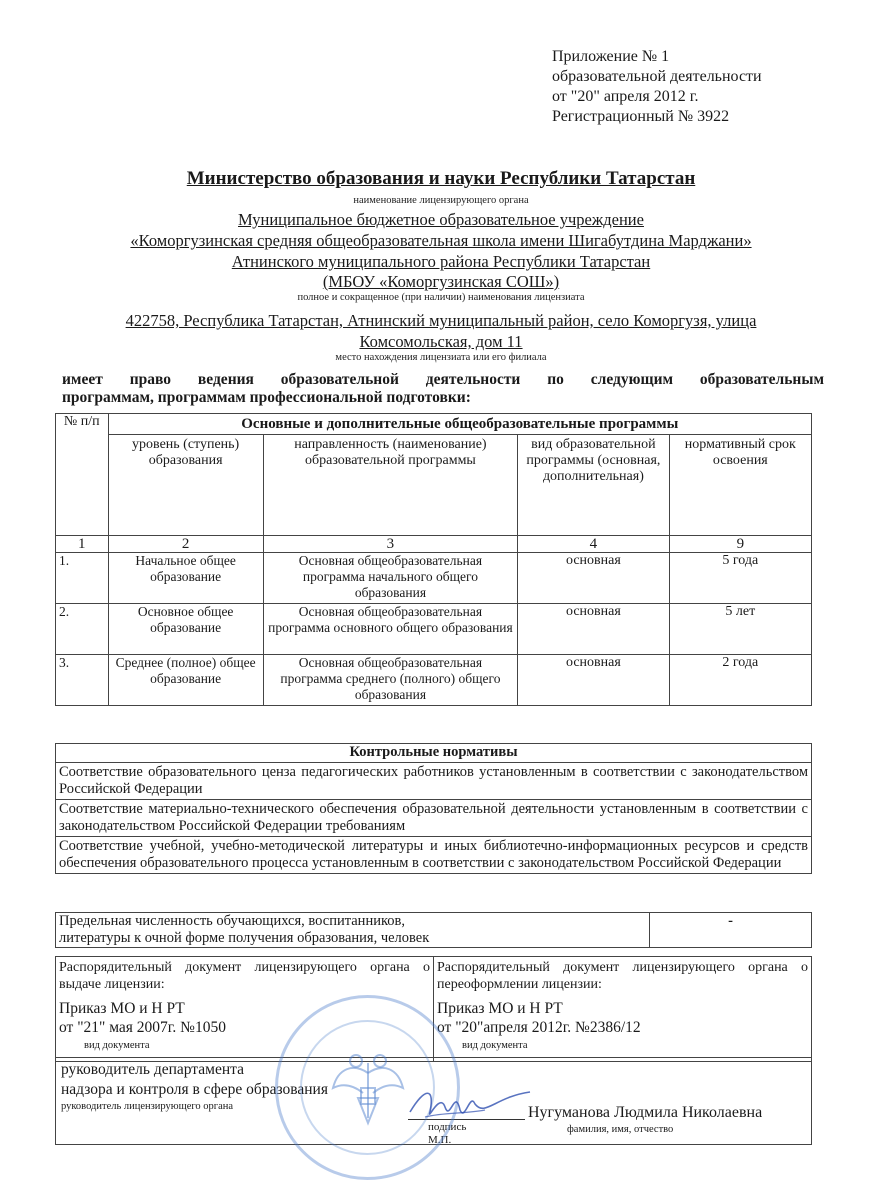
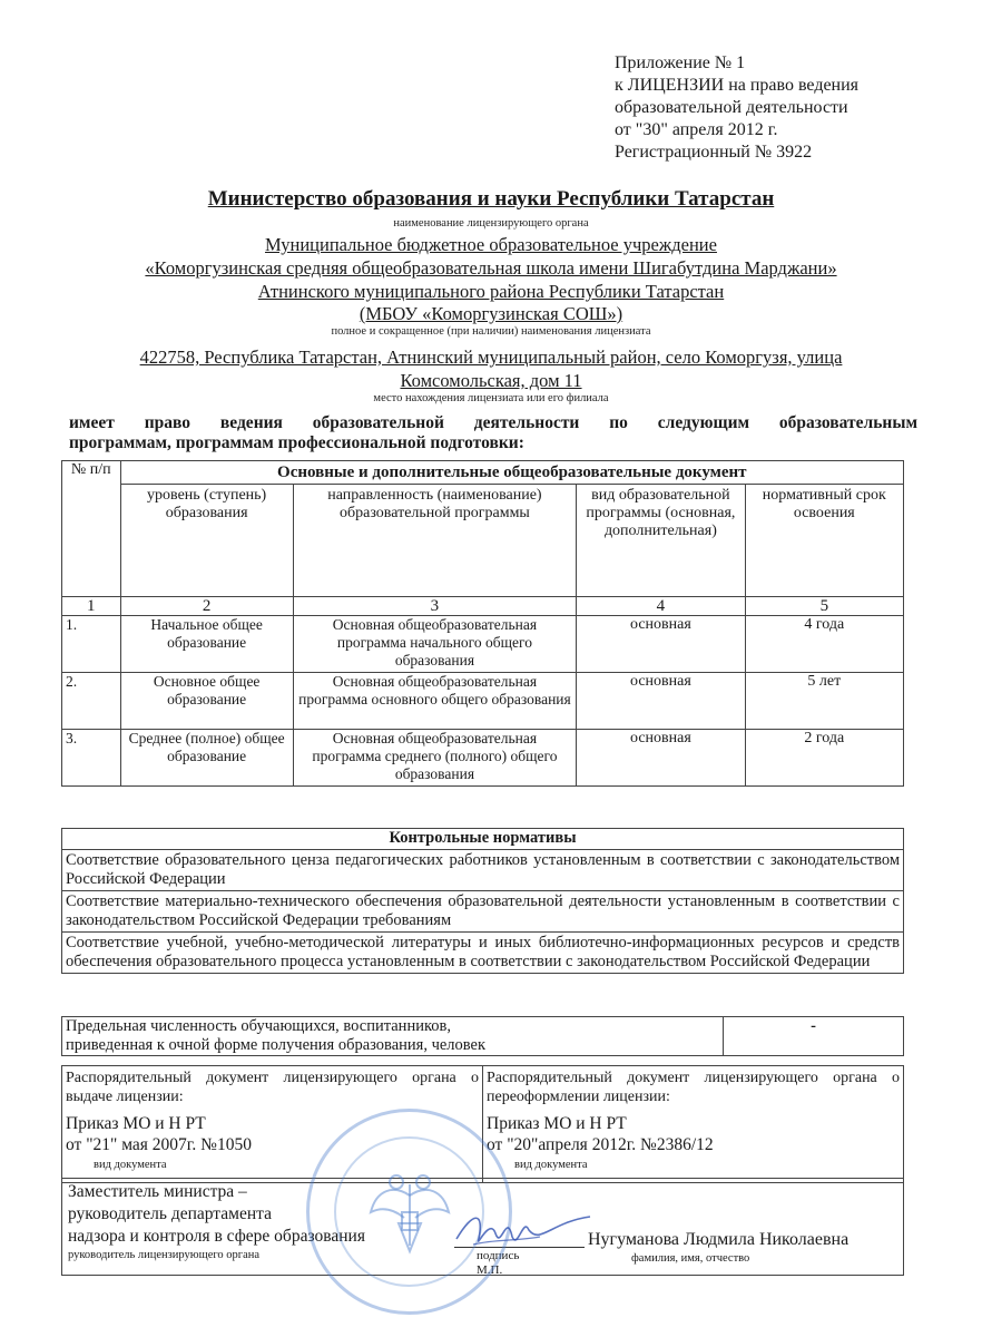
  Приложение № 1
+ к ЛИЦЕНЗИИ на право ведения
  образовательной деятельности
- от "20" апреля 2012 г.
+ от "30" апреля 2012 г.
  Регистрационный № 3922
  Министерство образования и науки Республики Татарстан
  наименование лицензирующего органа
  Муниципальное бюджетное образовательное учреждение
  «Коморгузинская средняя общеобразовательная школа имени Шигабутдина Марджани»
  Атнинского муниципального района Республики Татарстан
  (МБОУ «Коморгузинская СОШ»)
  полное и сокращенное (при наличии) наименования лицензиата
  422758, Республика Татарстан, Атнинский муниципальный район, село Коморгузя, улица
  Комсомольская, дом 11
  место нахождения лицензиата или его филиала
  имеет право ведения образовательной деятельности по следующим образовательным
  программам, программам профессиональной подготовки:
- № п/п	Основные и дополнительные общеобразовательные программы
+ № п/п	Основные и дополнительные общеобразовательные документ
  уровень (ступень) образования	направленность (наименование) образовательной программы	вид образовательной программы (основная, дополнительная)	нормативный срок освоения
- 1	2	3	4	9
+ 1	2	3	4	5
- 1.	Начальное общее образование	Основная общеобразовательная программа начального общего образования	основная	5 года
+ 1.	Начальное общее образование	Основная общеобразовательная программа начального общего образования	основная	4 года
  2.	Основное общее образование	Основная общеобразовательная программа основного общего образования	основная	5 лет
  3.	Среднее (полное) общее образование	Основная общеобразовательная программа среднего (полного) общего образования	основная	2 года
  Контрольные нормативы
  Соответствие образовательного ценза педагогических работников установленным в соответствии с законодательством Российской Федерации
  Соответствие материально-технического обеспечения образовательной деятельности установленным в соответствии с законодательством Российской Федерации требованиям
  Соответствие учебной, учебно-методической литературы и иных библиотечно-информационных ресурсов и средств обеспечения образовательного процесса установленным в соответствии с законодательством Российской Федерации
- Предельная численность обучающихся, воспитанников, литературы к очной форме получения образования, человек	-
+ Предельная численность обучающихся, воспитанников, приведенная к очной форме получения образования, человек	-
  Распорядительный документ лицензирующего органа о выдаче лицензии: Приказ МО и Н РТ от "21" мая 2007г. №1050 вид документа	Распорядительный документ лицензирующего органа о переоформлении лицензии: Приказ МО и Н РТ от "20"апреля 2012г. №2386/12 вид документа
+ Заместитель министра –
  руководитель департамента
  надзора и контроля в сфере образования
  руководитель лицензирующего органа
  подпись
  М.П.
  Нугуманова Людмила Николаевна
  фамилия, имя, отчество
